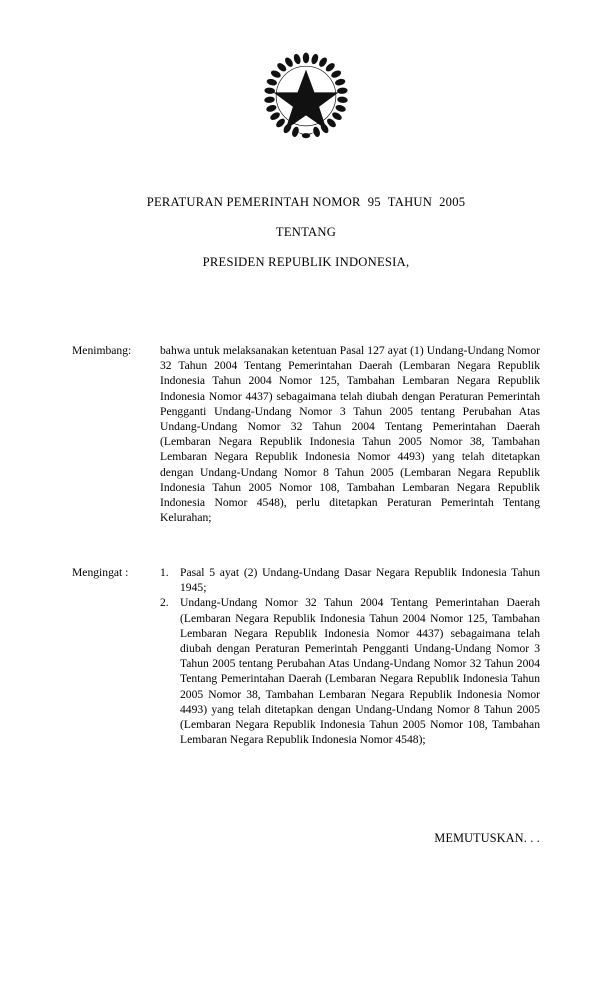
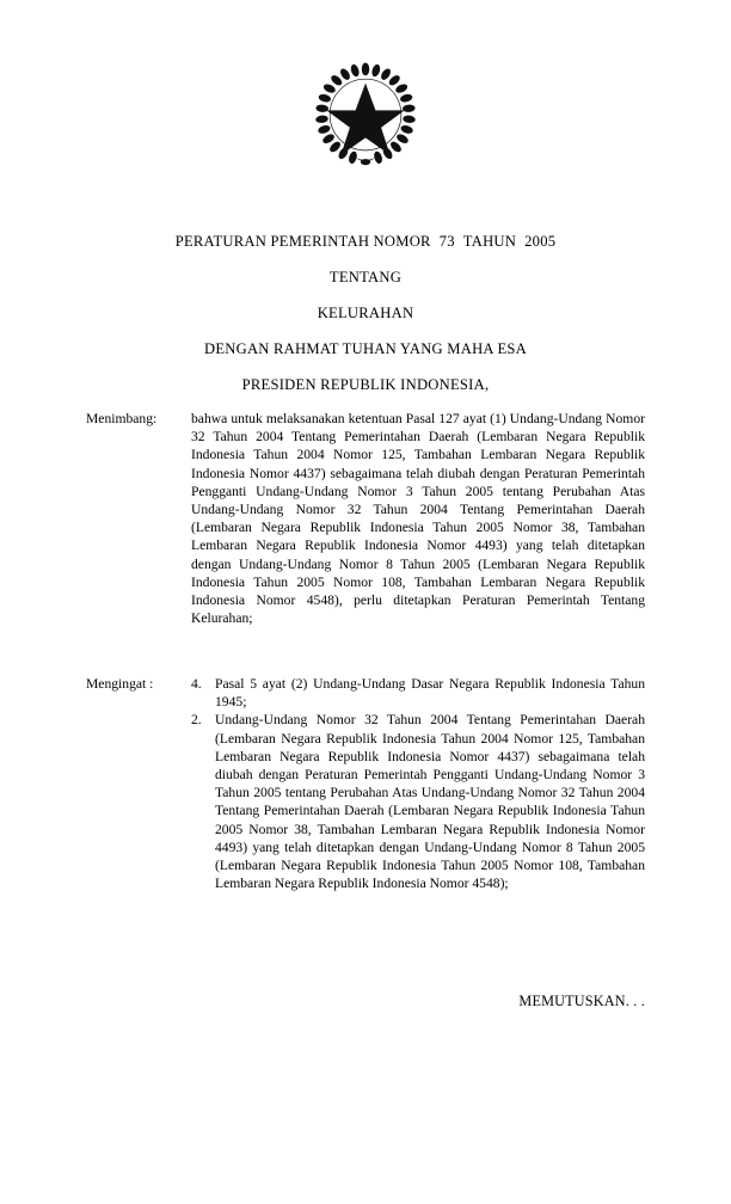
- PERATURAN PEMERINTAH NOMOR 95 TAHUN 2005
+ PERATURAN PEMERINTAH NOMOR 73 TAHUN 2005
  TENTANG
+ KELURAHAN
+ DENGAN RAHMAT TUHAN YANG MAHA ESA
  PRESIDEN REPUBLIK INDONESIA,
  Menimbang:
  bahwa untuk melaksanakan ketentuan Pasal 127 ayat (1) Undang-Undang Nomor 32 Tahun 2004 Tentang Pemerintahan Daerah (Lembaran Negara Republik Indonesia Tahun 2004 Nomor 125, Tambahan Lembaran Negara Republik Indonesia Nomor 4437) sebagaimana telah diubah dengan Peraturan Pemerintah Pengganti Undang-Undang Nomor 3 Tahun 2005 tentang Perubahan Atas Undang-Undang Nomor 32 Tahun 2004 Tentang Pemerintahan Daerah (Lembaran Negara Republik Indonesia Tahun 2005 Nomor 38, Tambahan Lembaran Negara Republik Indonesia Nomor 4493) yang telah ditetapkan dengan Undang-Undang Nomor 8 Tahun 2005 (Lembaran Negara Republik Indonesia Tahun 2005 Nomor 108, Tambahan Lembaran Negara Republik Indonesia Nomor 4548), perlu ditetapkan Peraturan Pemerintah Tentang Kelurahan;
  Mengingat :
- 1.
+ 4.
  Pasal 5 ayat (2) Undang-Undang Dasar Negara Republik Indonesia Tahun 1945;
  2.
  Undang-Undang Nomor 32 Tahun 2004 Tentang Pemerintahan Daerah (Lembaran Negara Republik Indonesia Tahun 2004 Nomor 125, Tambahan Lembaran Negara Republik Indonesia Nomor 4437) sebagaimana telah diubah dengan Peraturan Pemerintah Pengganti Undang-Undang Nomor 3 Tahun 2005 tentang Perubahan Atas Undang-Undang Nomor 32 Tahun 2004 Tentang Pemerintahan Daerah (Lembaran Negara Republik Indonesia Tahun 2005 Nomor 38, Tambahan Lembaran Negara Republik Indonesia Nomor 4493) yang telah ditetapkan dengan Undang-Undang Nomor 8 Tahun 2005 (Lembaran Negara Republik Indonesia Tahun 2005 Nomor 108, Tambahan Lembaran Negara Republik Indonesia Nomor 4548);
  MEMUTUSKAN. . .
